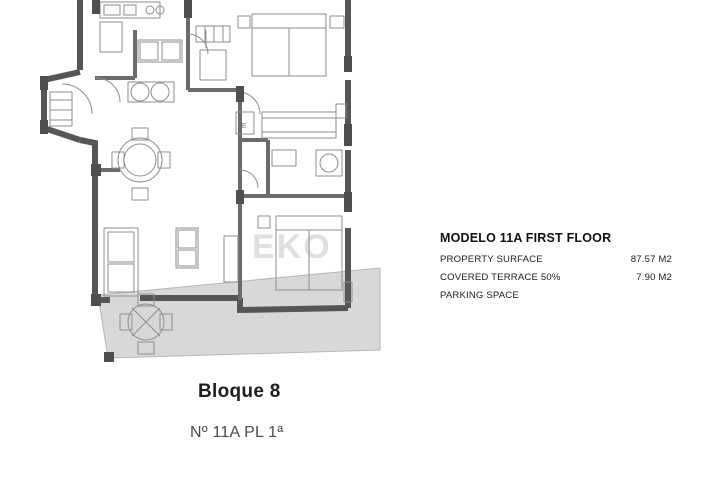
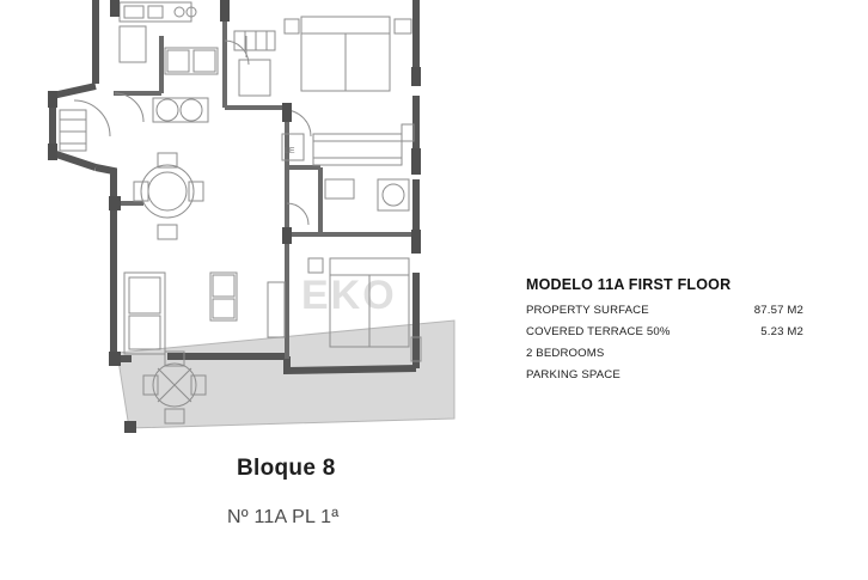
  EKO
  Bloque 8
  Nº 11A PL 1ª
  MODELO 11A FIRST FLOOR
  PROPERTY SURFACE
  87.57 M2
  COVERED TERRACE 50%
- 7.90 M2
+ 5.23 M2
+ 2 BEDROOMS
  PARKING SPACE
